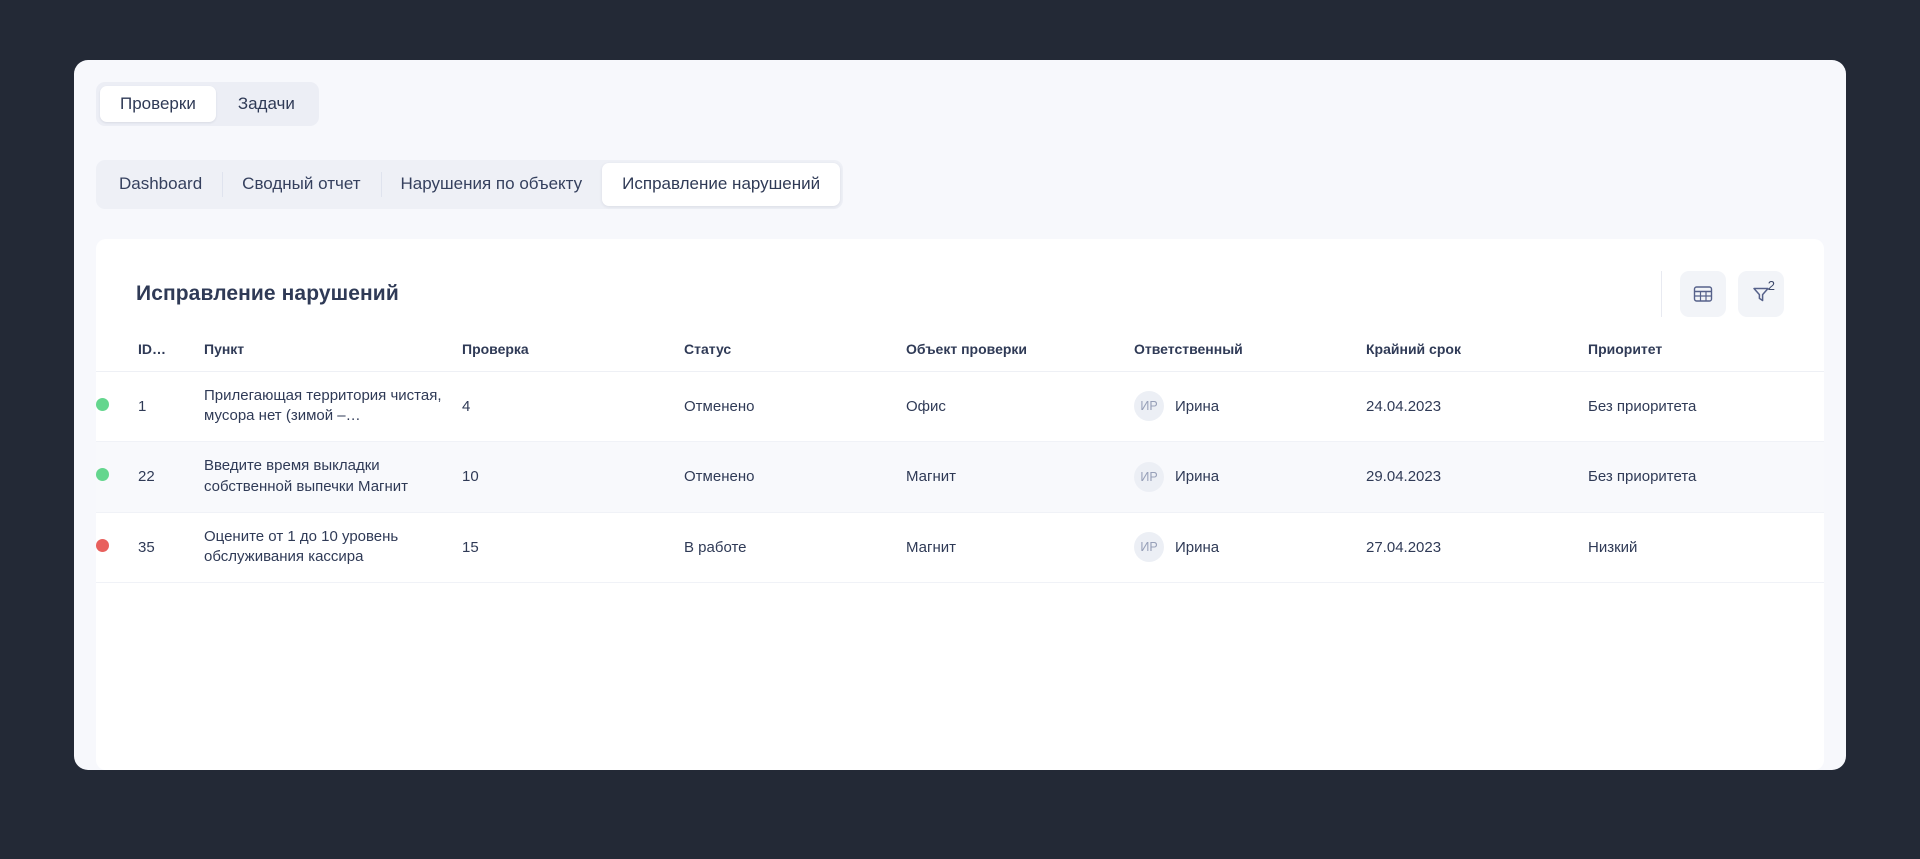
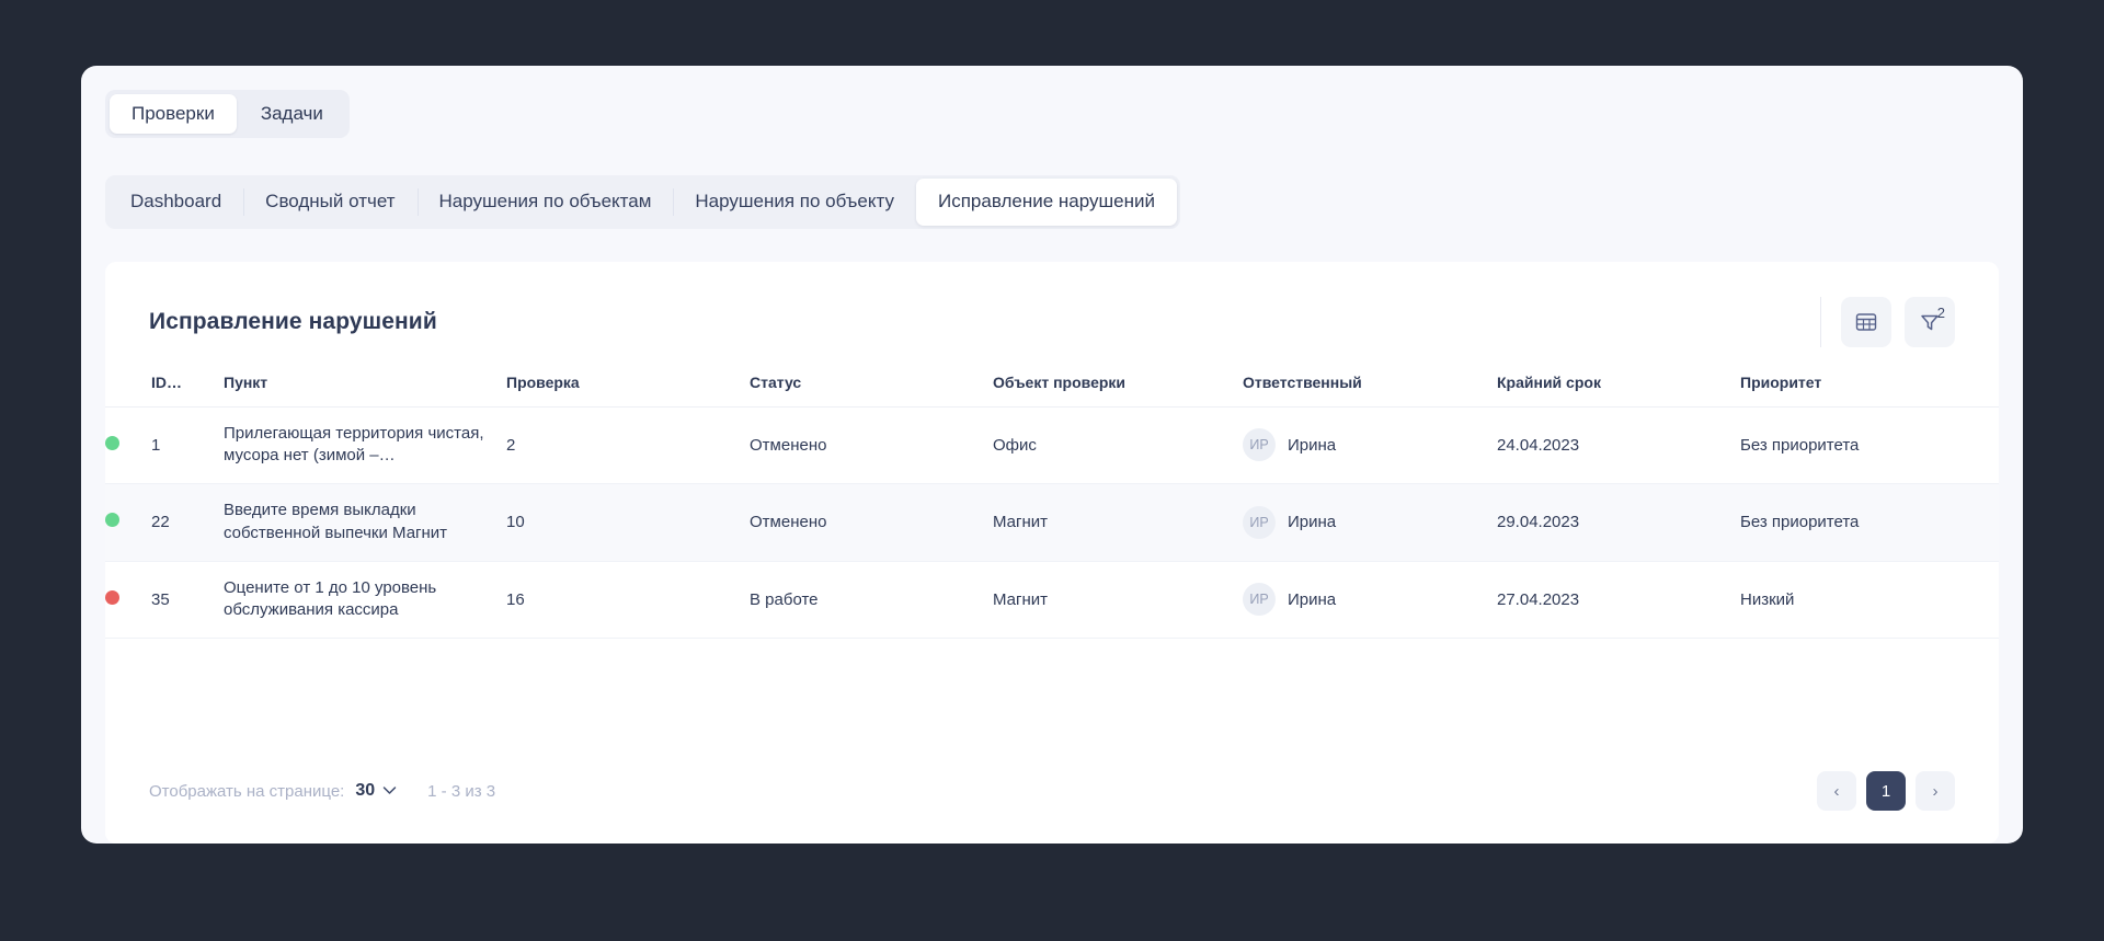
  Проверки
  Задачи
  Dashboard
  Сводный отчет
+ Нарушения по объектам
  Нарушения по объекту
  Исправление нарушений
  Исправление нарушений
  2
  	ID…	Пункт	Проверка	Статус	Объект проверки	Ответственный	Крайний срок	Приоритет
- 	1	Прилегающая территория чистая, мусора нет (зимой –…	4	Отменено	Офис	ИР Ирина	24.04.2023	Без приоритета
+ 	1	Прилегающая территория чистая, мусора нет (зимой –…	2	Отменено	Офис	ИР Ирина	24.04.2023	Без приоритета
  	22	Введите время выкладки собственной выпечки Магнит	10	Отменено	Магнит	ИР Ирина	29.04.2023	Без приоритета
- 	35	Оцените от 1 до 10 уровень обслуживания кассира	15	В работе	Магнит	ИР Ирина	27.04.2023	Низкий
+ 	35	Оцените от 1 до 10 уровень обслуживания кассира	16	В работе	Магнит	ИР Ирина	27.04.2023	Низкий
+ Отображать на странице:
+ 30
+ 1 - 3 из 3
+ ‹
+ 1
+ ›
